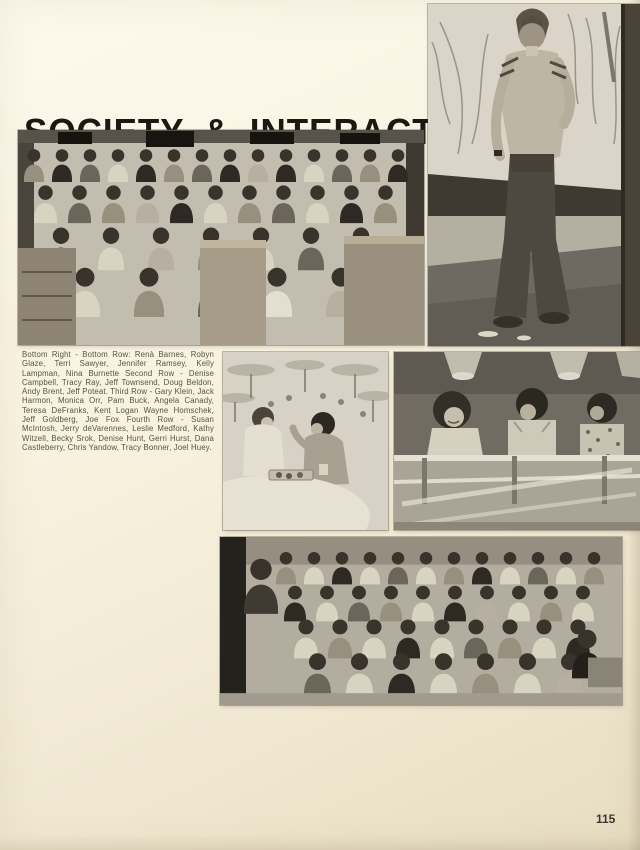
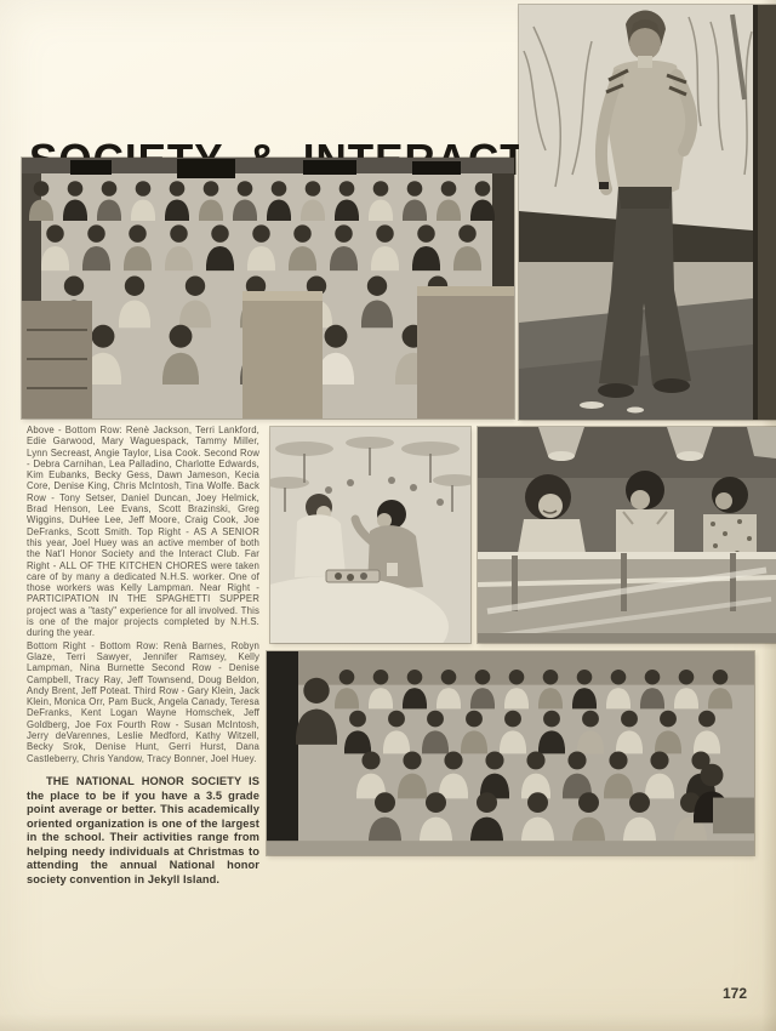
+ Above - Bottom Row: Renè Jackson, Terri Lankford, Edie Garwood, Mary Waguespack, Tammy Miller, Lynn Secreast, Angie Taylor, Lisa Cook. Second Row - Debra Carnihan, Lea Palladino, Charlotte Edwards, Kim Eubanks, Becky Gess, Dawn Jameson, Kecia Core, Denise King, Chris McIntosh, Tina Wolfe. Back Row - Tony Setser, Daniel Duncan, Joey Helmick, Brad Henson, Lee Evans, Scott Brazinski, Greg Wiggins, DuHee Lee, Jeff Moore, Craig Cook, Joe DeFranks, Scott Smith. Top Right - AS A SENIOR this year, Joel Huey was an active member of both the Nat'l Honor Society and the Interact Club. Far Right - ALL OF THE KITCHEN CHORES were taken care of by many a dedicated N.H.S. worker. One of those workers was Kelly Lampman. Near Right - PARTICIPATION IN THE SPAGHETTI SUPPER project was a "tasty" experience for all involved. This is one of the major projects completed by N.H.S. during the year.
- Bottom Right - Bottom Row: Renà Barnes, Robyn Glaze, Terri Sawyer, Jennifer Ramsey, Kelly Lampman, Nina Burnette Second Row - Denise Campbell, Tracy Ray, Jeff Townsend, Doug Beldon, Andy Brent, Jeff Poteat. Third Row - Gary Klein, Jack Harmon, Monica Orr, Pam Buck, Angela Canady, Teresa DeFranks, Kent Logan Wayne Homschek, Jeff Goldberg, Joe Fox Fourth Row - Susan McIntosh, Jerry deVarennes, Leslie Medford, Kathy Witzell, Becky Srok, Denise Hunt, Gerri Hurst, Dana Castleberry, Chris Yandow, Tracy Bonner, Joel Huey.
+ Bottom Right - Bottom Row: Renà Barnes, Robyn Glaze, Terri Sawyer, Jennifer Ramsey, Kelly Lampman, Nina Burnette Second Row - Denise Campbell, Tracy Ray, Jeff Townsend, Doug Beldon, Andy Brent, Jeff Poteat. Third Row - Gary Klein, Jack Klein, Monica Orr, Pam Buck, Angela Canady, Teresa DeFranks, Kent Logan Wayne Homschek, Jeff Goldberg, Joe Fox Fourth Row - Susan McIntosh, Jerry deVarennes, Leslie Medford, Kathy Witzell, Becky Srok, Denise Hunt, Gerri Hurst, Dana Castleberry, Chris Yandow, Tracy Bonner, Joel Huey.
+ THE NATIONAL HONOR SOCIETY IS the place to be if you have a 3.5 grade point average or better. This academically oriented organization is one of the largest in the school. Their activities range from helping needy individuals at Christmas to attending the annual National honor society convention in Jekyll Island.
- 115
+ 172
